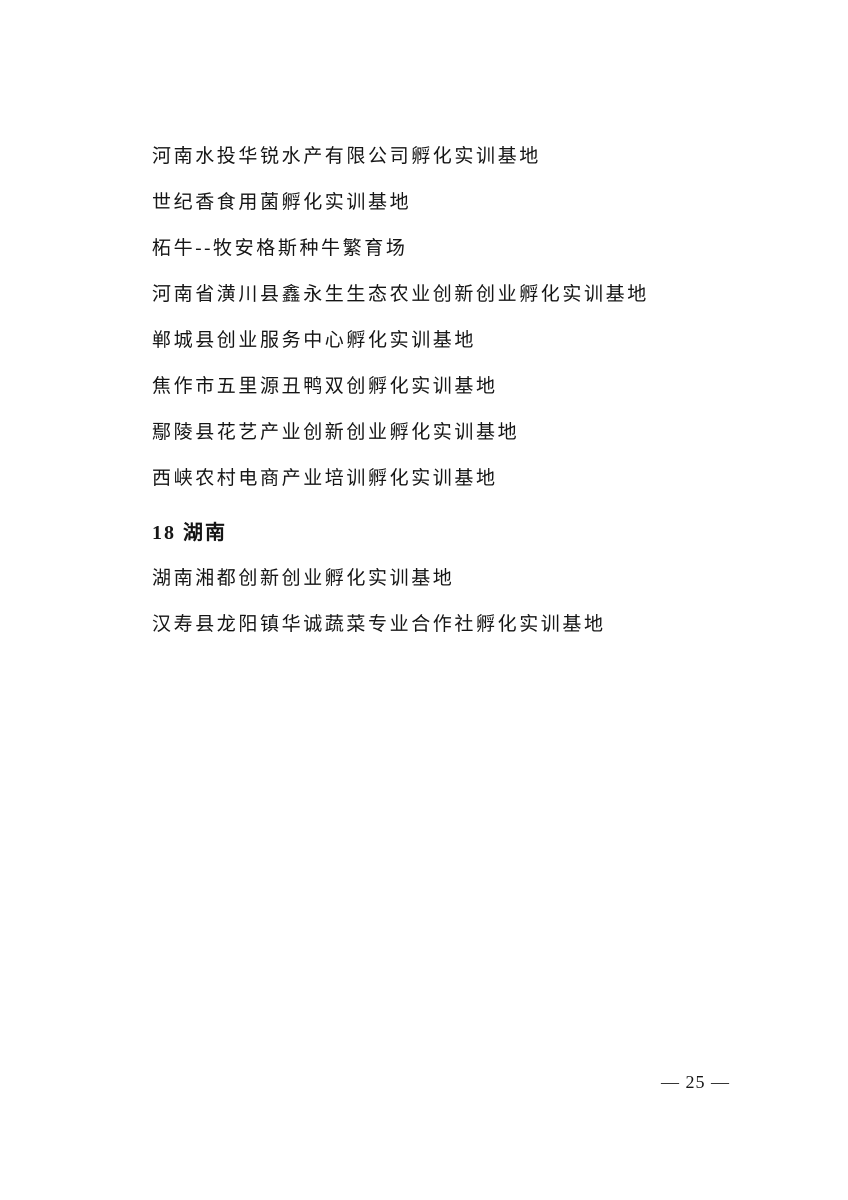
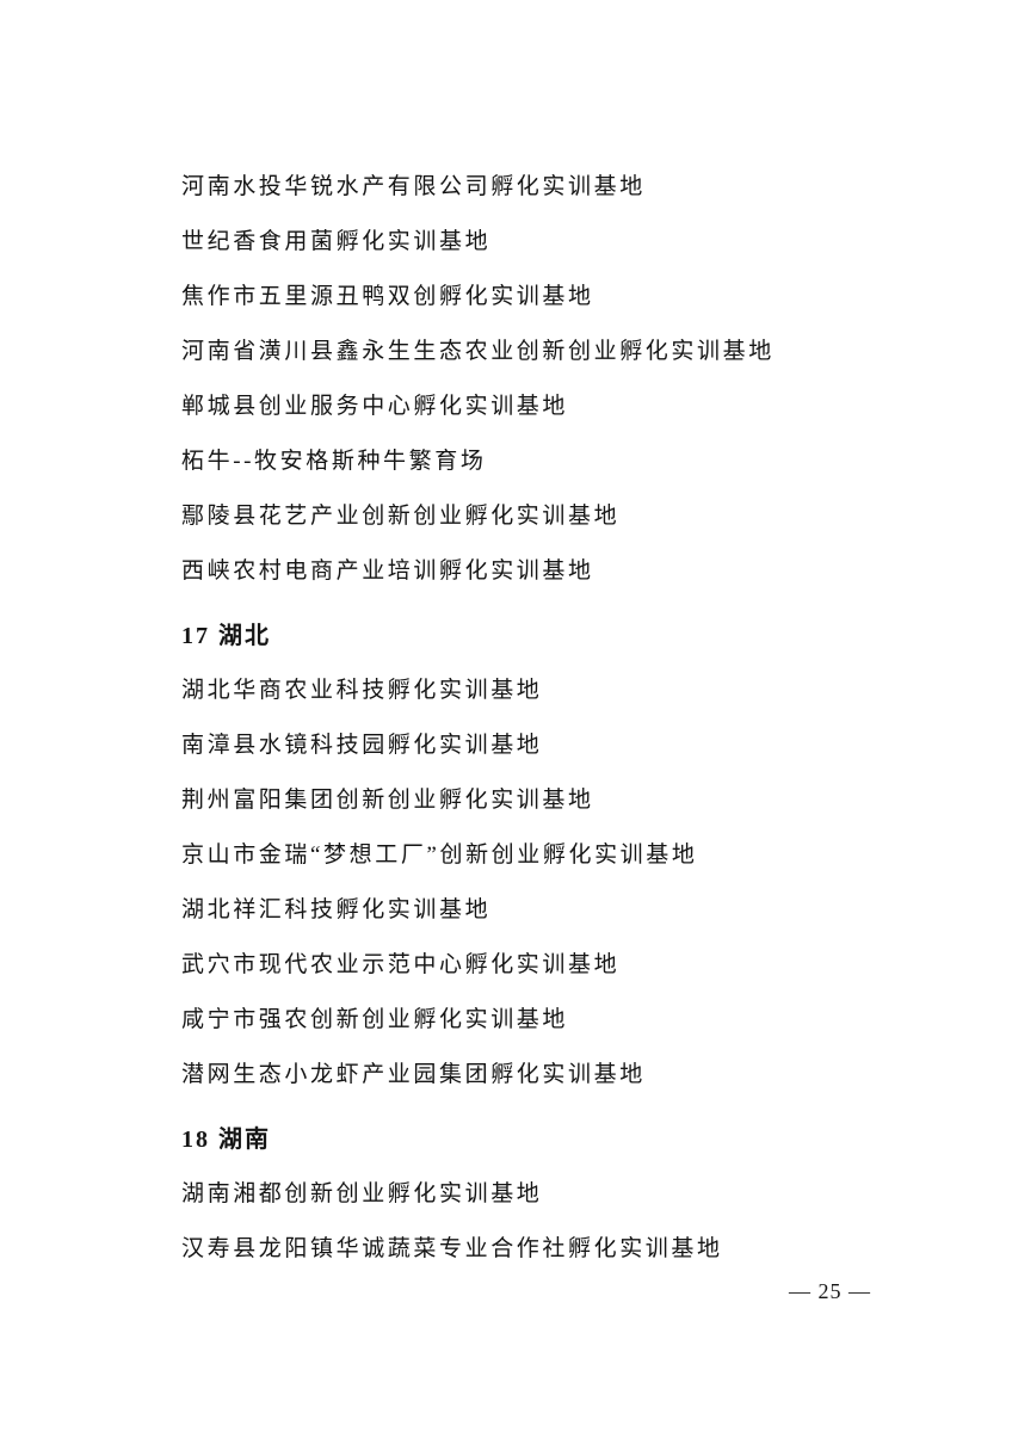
  河南水投华锐水产有限公司孵化实训基地
  世纪香食用菌孵化实训基地
- 柘牛--牧安格斯种牛繁育场
+ 焦作市五里源丑鸭双创孵化实训基地
  河南省潢川县鑫永生生态农业创新创业孵化实训基地
  郸城县创业服务中心孵化实训基地
- 焦作市五里源丑鸭双创孵化实训基地
+ 柘牛--牧安格斯种牛繁育场
  鄢陵县花艺产业创新创业孵化实训基地
  西峡农村电商产业培训孵化实训基地
+ 17 湖北
+ 湖北华商农业科技孵化实训基地
+ 南漳县水镜科技园孵化实训基地
+ 荆州富阳集团创新创业孵化实训基地
+ 京山市金瑞“梦想工厂”创新创业孵化实训基地
+ 湖北祥汇科技孵化实训基地
+ 武穴市现代农业示范中心孵化实训基地
+ 咸宁市强农创新创业孵化实训基地
+ 潜网生态小龙虾产业园集团孵化实训基地
  18 湖南
  湖南湘都创新创业孵化实训基地
  汉寿县龙阳镇华诚蔬菜专业合作社孵化实训基地
  — 25 —
